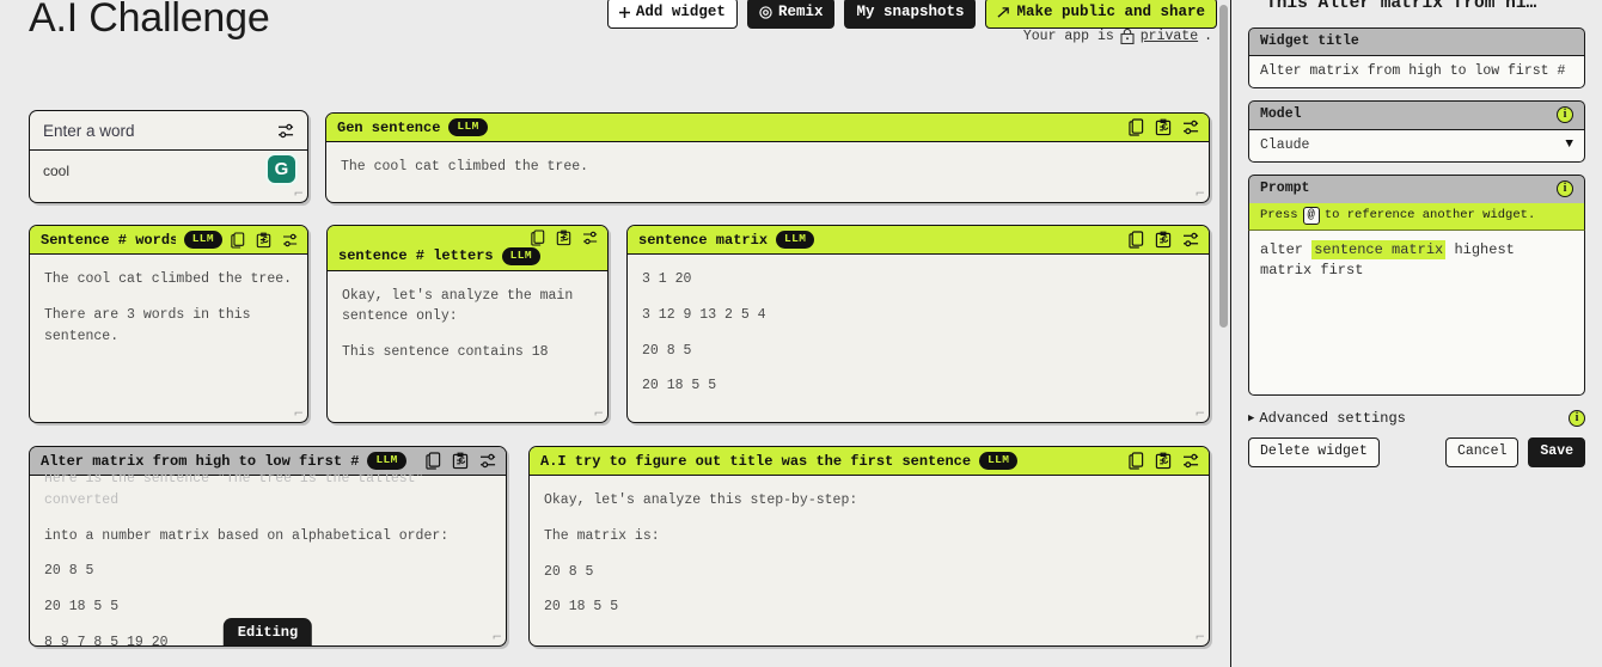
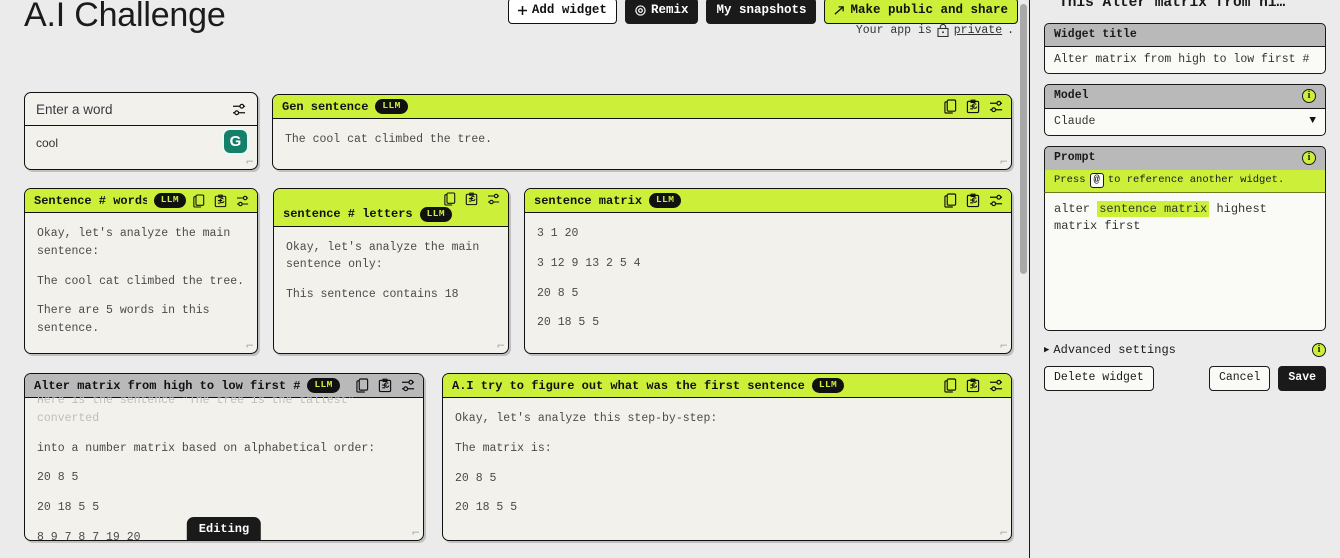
  A.I Challenge
  Add widget
  Remix
  My snapshots
  Make public and share
  Your app is
  private
  .
  Enter a word
  cool
  G
  ⌐
  Gen sentence
  LLM
  The cool cat climbed the tree.
  ⌐
  Sentence # words
  LLM
+ Okay, let's analyze the main sentence:
  The cool cat climbed the tree.
- There are 3 words in this sentence.
+ There are 5 words in this sentence.
  ⌐
  sentence # letters
  LLM
  Okay, let's analyze the main sentence only:
  This sentence contains 18
  ⌐
  sentence matrix
  LLM
  3 1 20
  3 12 9 13 2 5 4
  20 8 5
  20 18 5 5
  ⌐
  Alter matrix from high to low first #
  LLM
  Here is the sentence "The tree is the tallest" converted
  into a number matrix based on alphabetical order:
  20 8 5
  20 18 5 5
- 8 9 7 8 5 19 20
+ 8 9 7 8 7 19 20
  ⌐
  Editing
- A.I try to figure out title was the first sentence
+ A.I try to figure out what was the first sentence
  LLM
  Okay, let's analyze this step-by-step:
  The matrix is:
  20 8 5
  20 18 5 5
  ⌐
  This Alter matrix from hi…
  Widget title
  Alter matrix from high to low first #
  Model
  i
  Claude
  ▼
  Prompt
  i
  Press
  @
  to reference another widget.
  alter sentence matrix highest matrix first
  ▶
  Advanced settings
  i
  Delete widget
  Cancel
  Save
